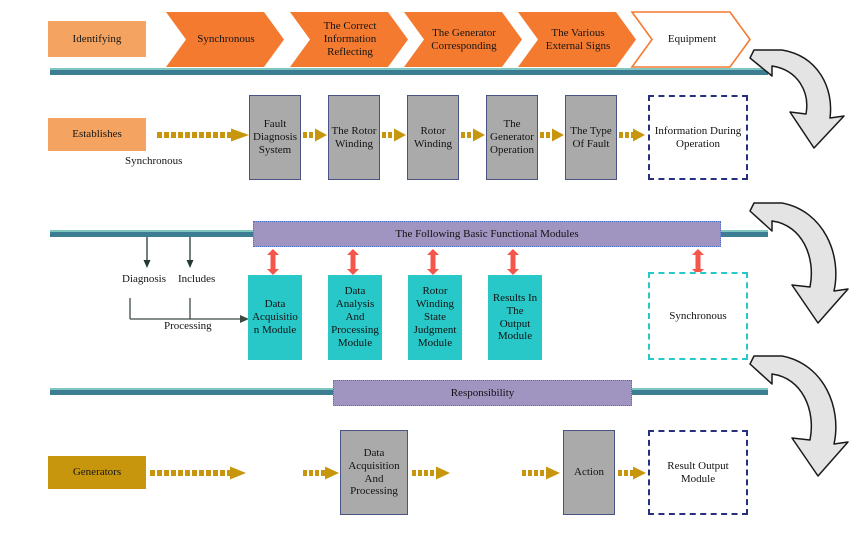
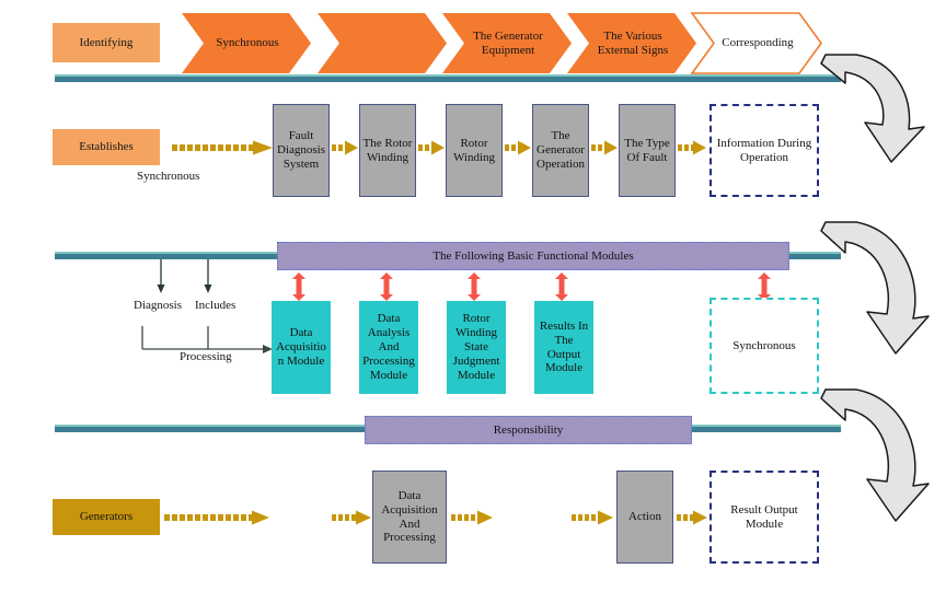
  Identifying
  Synchronous
- The Correct
- Information
- Reflecting
  The Generator
- Corresponding
+ Equipment
  The Various
  External Signs
- Equipment
+ Corresponding
  Establishes
  Synchronous
  Fault
  Diagnosis
  System
  The Rotor
  Winding
  Rotor
  Winding
  The
  Generator
  Operation
  The Type
  Of Fault
  Information During
  Operation
  The Following Basic Functional Modules
  Diagnosis
  Includes
  Processing
  Data
  Acquisitio
  n Module
  Data
  Analysis
  And
  Processing
  Module
  Rotor
  Winding
  State
  Judgment
  Module
  Results In
  The
  Output
  Module
  Synchronous
  Responsibility
  Generators
  Data
  Acquisition
  And
  Processing
  Action
  Result Output
  Module
